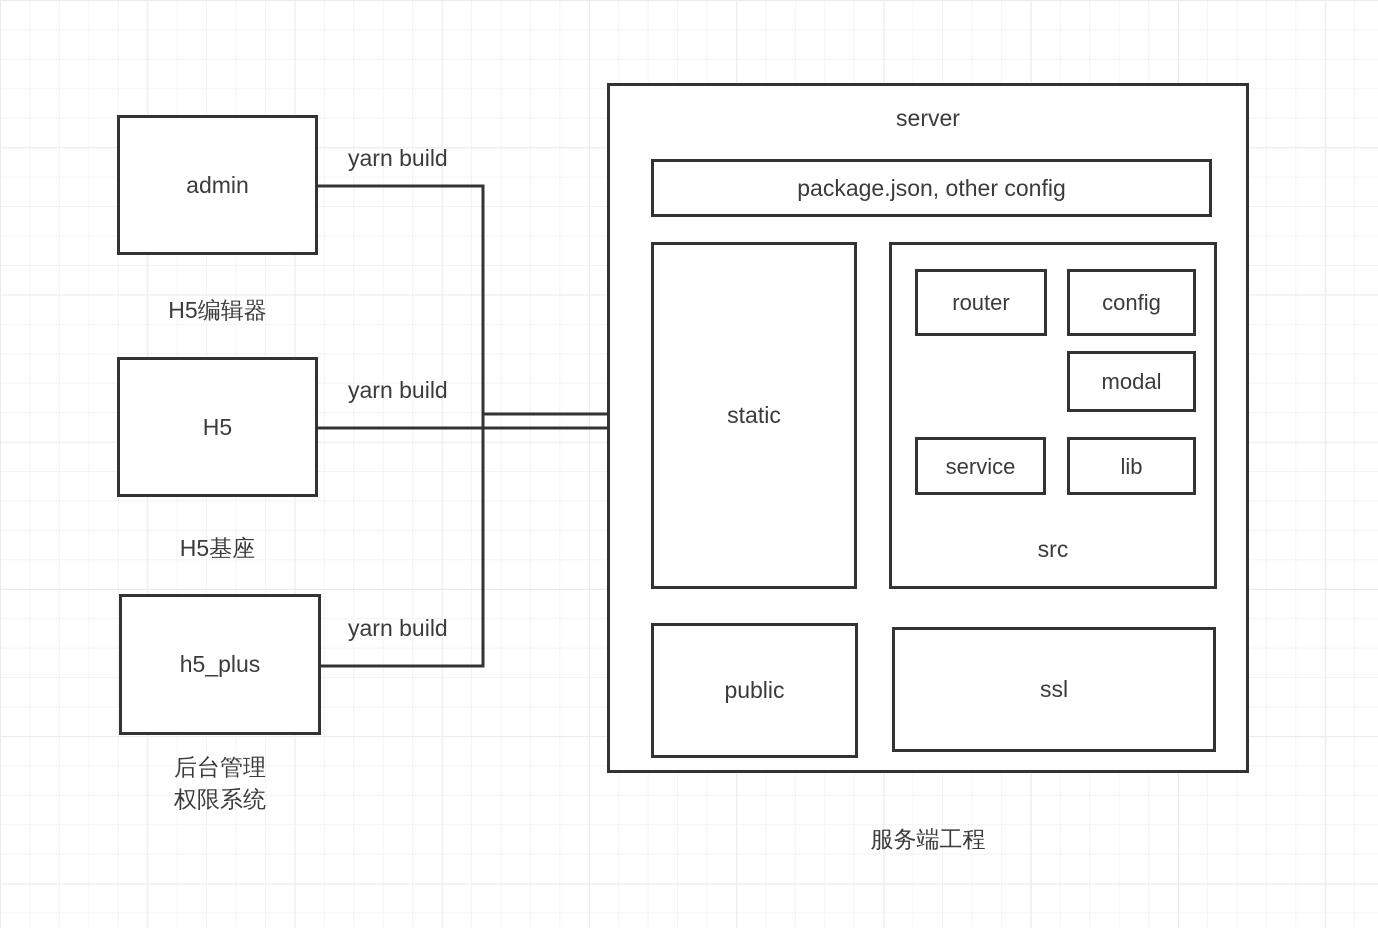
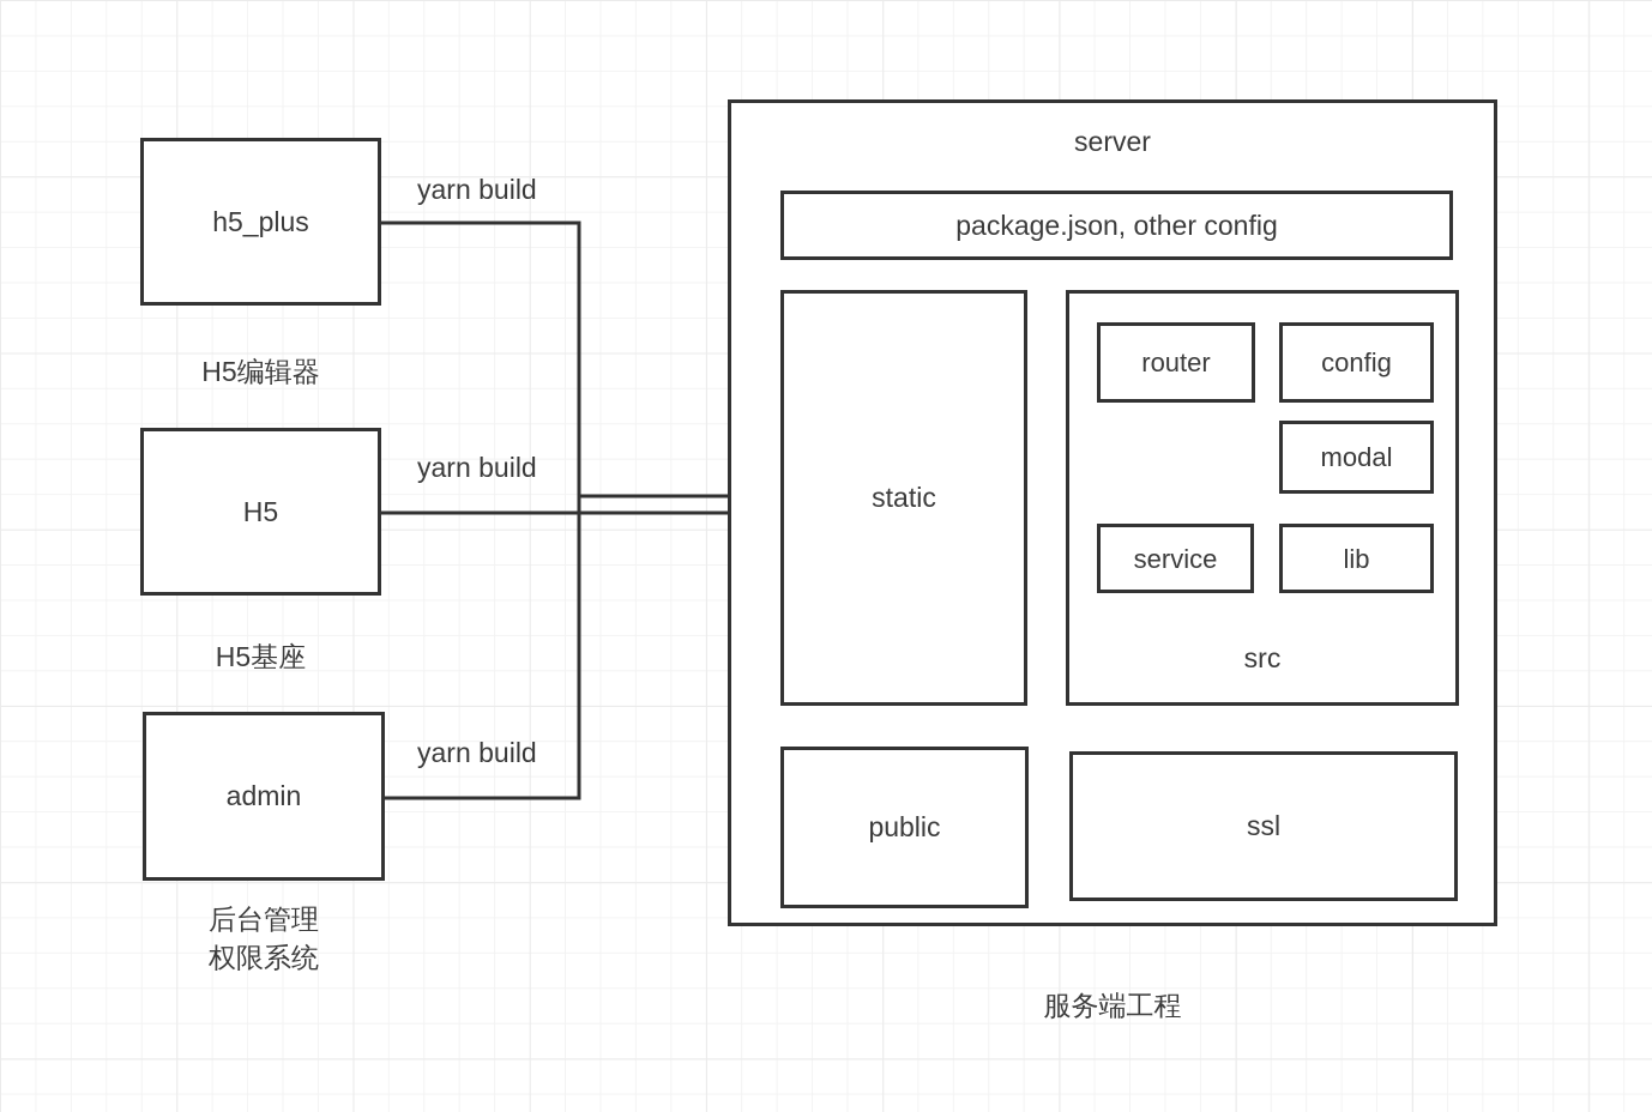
- admin
+ h5_plus
  H5
- h5_plus
+ admin
  H5编辑器
  H5基座
  后台管理
  权限系统
  yarn build
  yarn build
  yarn build
  server
  package.json, other config
  static
  router
  config
  modal
  service
  lib
  src
  public
  ssl
  服务端工程
